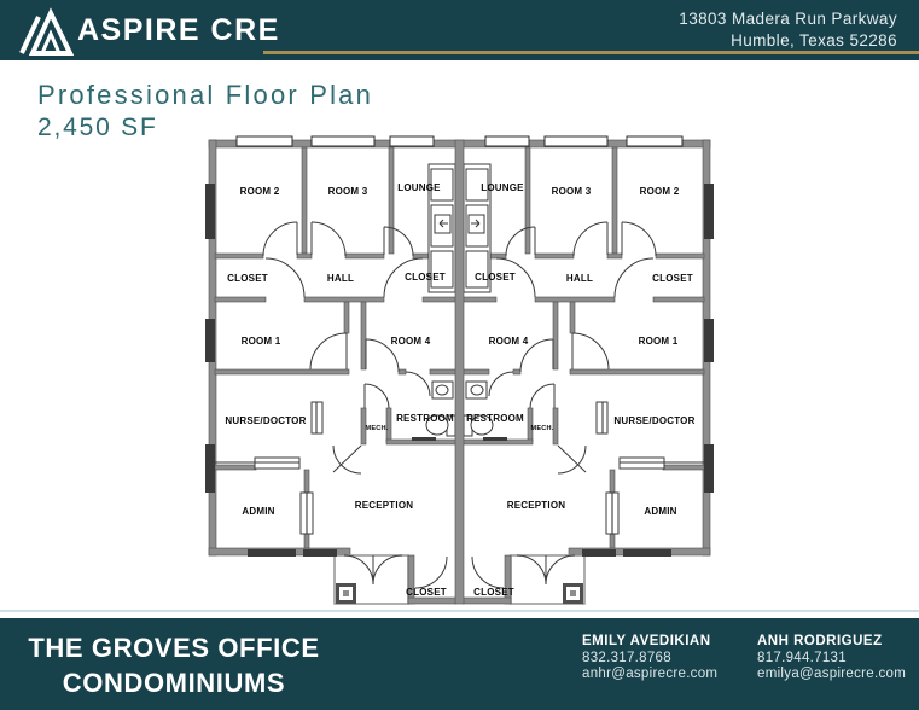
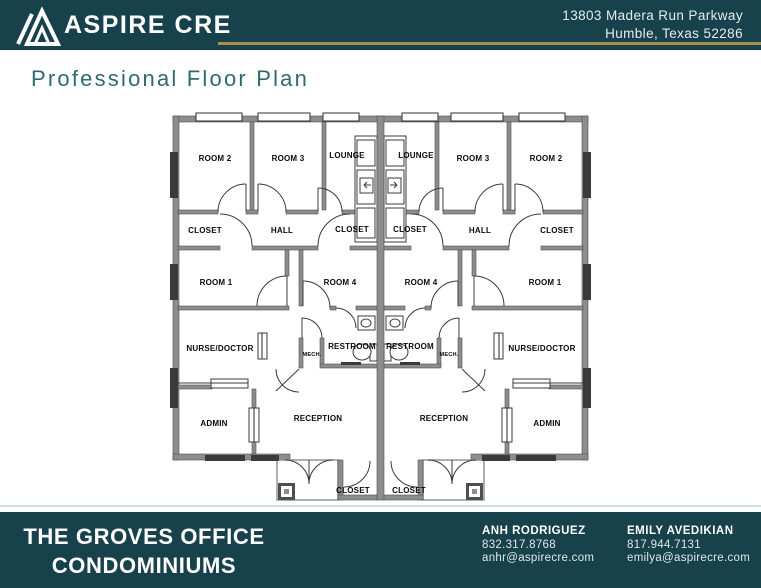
  ASPIRE CRE
  13803 Madera Run Parkway
  Humble, Texas 52286
  Professional Floor Plan
- 2,450 SF
  ROOM 2
  ROOM 3
  LOUNGE
  CLOSET
  HALL
  CLOSET
  ROOM 1
  ROOM 4
  NURSE/DOCTOR
  RESTROOM
  ADMIN
  RECEPTION
  CLOSET
  LOUNGE
  ROOM 3
  ROOM 2
  CLOSET
  HALL
  CLOSET
  ROOM 4
  ROOM 1
  RESTROOM
  NURSE/DOCTOR
  RECEPTION
  ADMIN
  CLOSET
  THE GROVES OFFICE
  CONDOMINIUMS
- EMILY AVEDIKIAN
+ ANH RODRIGUEZ
  832.317.8768
  anhr@aspirecre.com
- ANH RODRIGUEZ
+ EMILY AVEDIKIAN
  817.944.7131
  emilya@aspirecre.com
